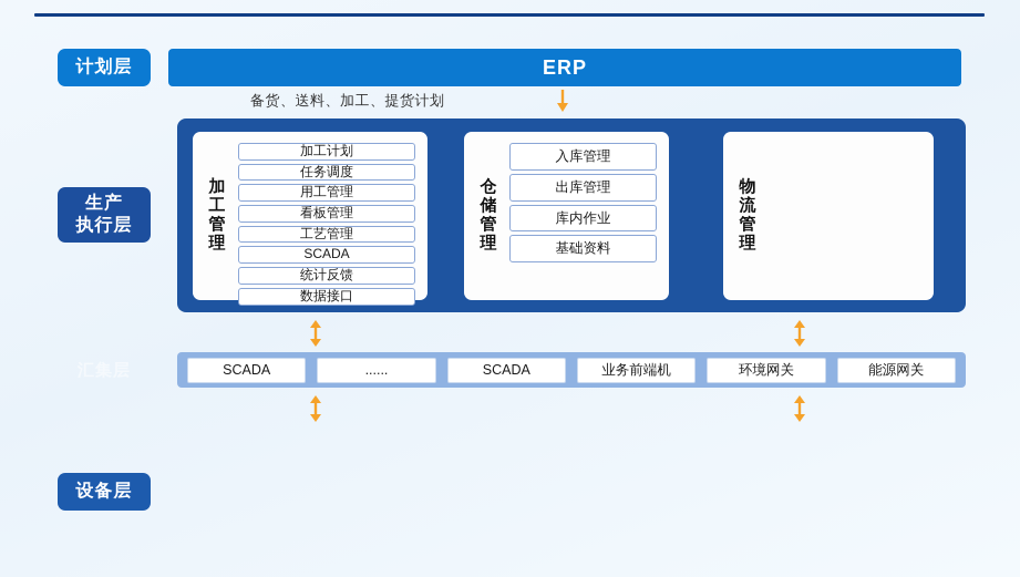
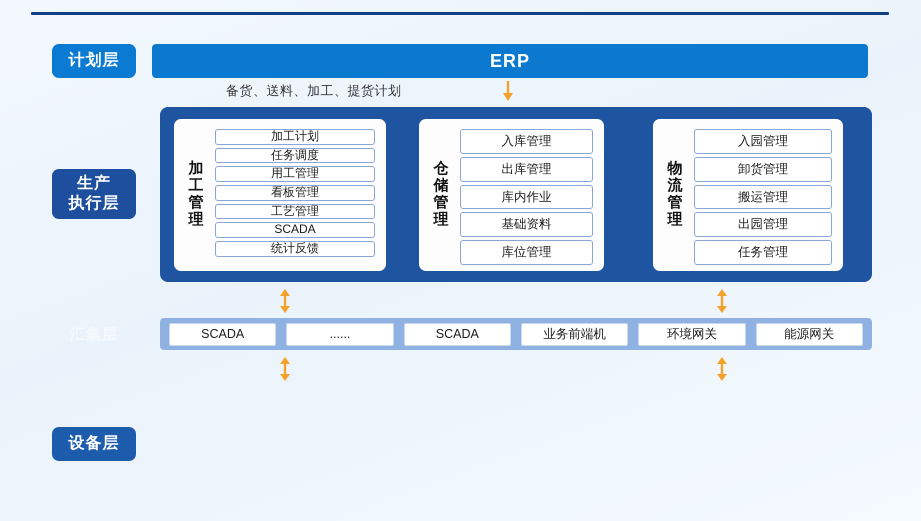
  计划层
  生产
  执行层
  设备层
  ERP
  备货、送料、加工、提货计划
  加
  工
  管
  理
  加工计划
  任务调度
  用工管理
  看板管理
  工艺管理
  SCADA
  统计反馈
- 数据接口
  仓
  储
  管
  理
  入库管理
  出库管理
  库内作业
  基础资料
+ 库位管理
  物
  流
  管
  理
+ 入园管理
+ 卸货管理
+ 搬运管理
+ 出园管理
+ 任务管理
  SCADA
  ......
  SCADA
  业务前端机
  环境网关
  能源网关
